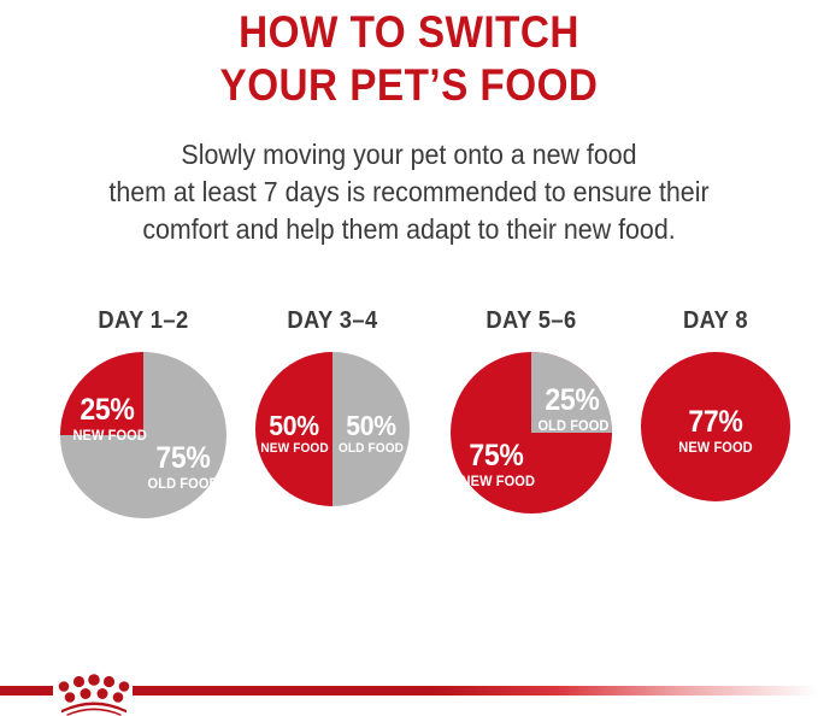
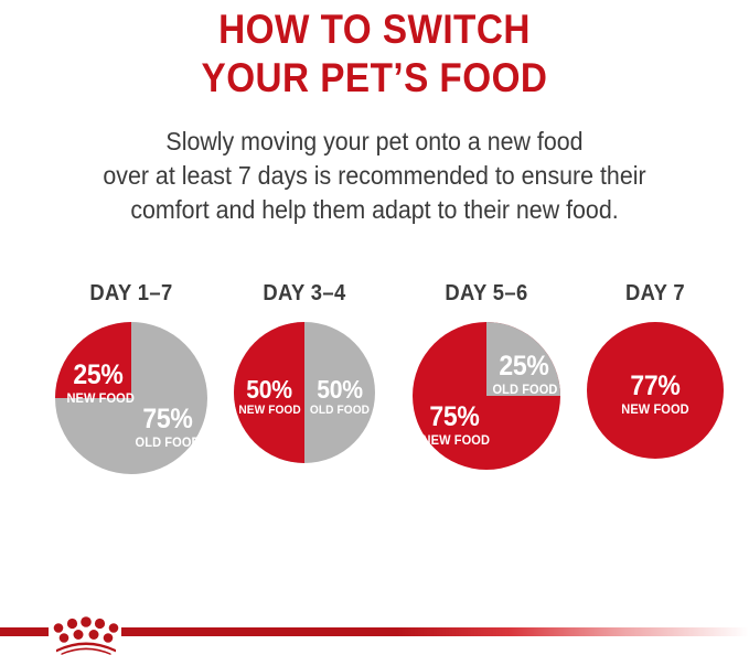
  HOW TO SWITCH
  YOUR PET’S FOOD
  Slowly moving your pet onto a new food
- them at least 7 days is recommended to ensure their
+ over at least 7 days is recommended to ensure their
  comfort and help them adapt to their new food.
- DAY 1–2
+ DAY 1–7
  25%
  NEW FOOD
  75%
  OLD FOOD
  DAY 3–4
  50%
  NEW FOOD
  50%
  OLD FOOD
  DAY 5–6
  25%
  OLD FOOD
  75%
  NEW FOOD
- DAY 8
+ DAY 7
  77%
  NEW FOOD
